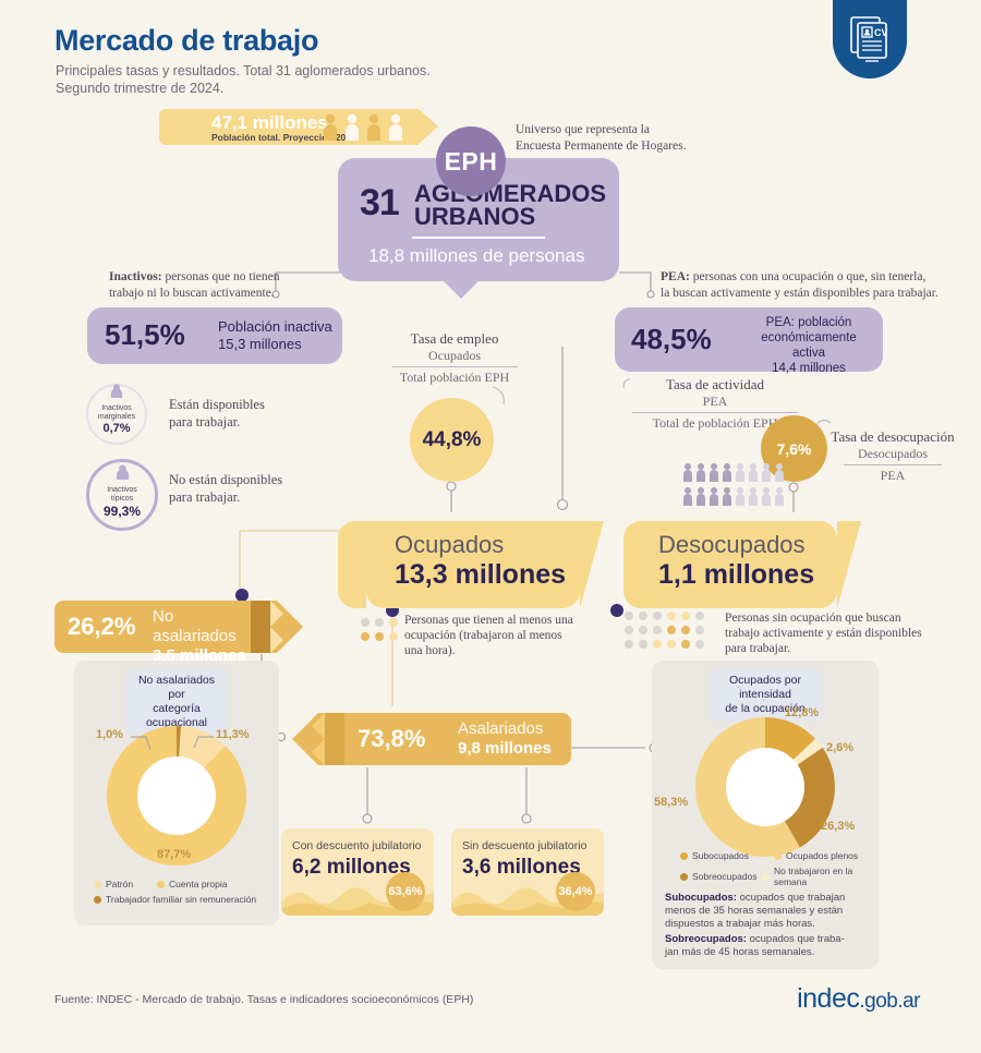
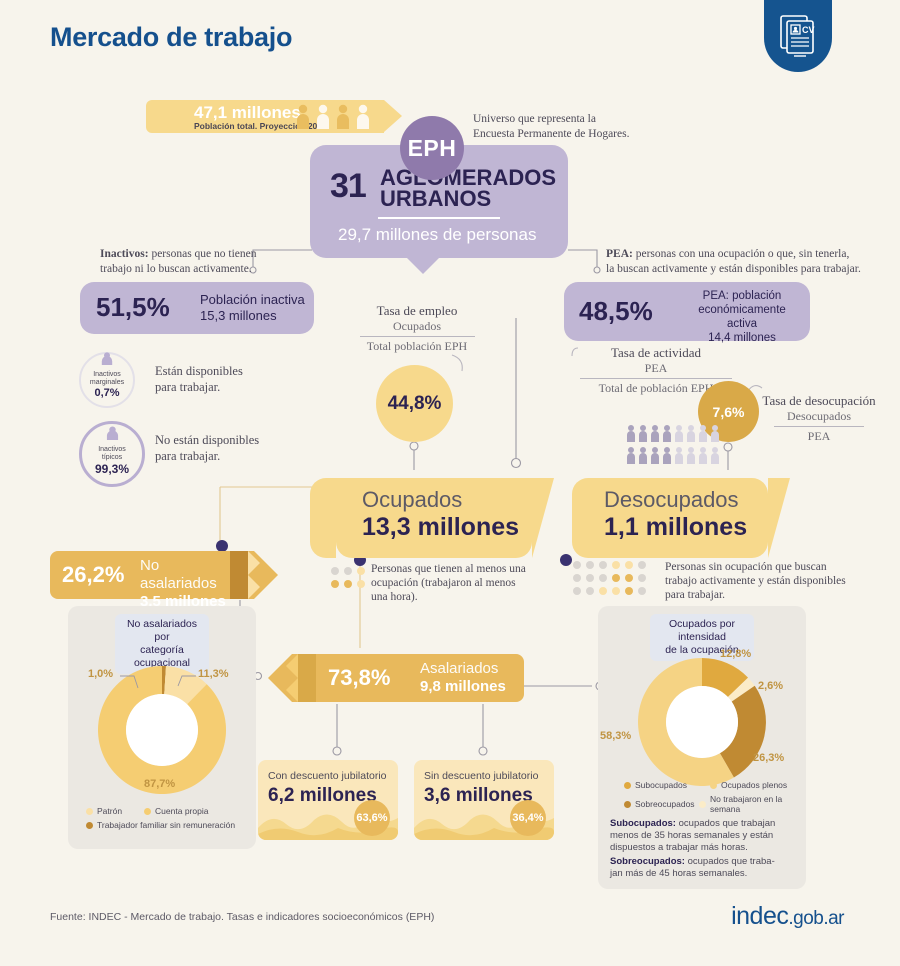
  Mercado de trabajo
- Principales tasas y resultados. Total 31 aglomerados urbanos.
- Segundo trimestre de 2024.
  CV
  47,1 millones
  Población total. Proyecci 20
  EPH
  Universo que representa la
  Encuesta Permanente de Hogares.
  31
  AGMERADOS
  URBANOS
- 18,8 millones de personas
+ 29,7 millones de personas
  Inactivos: personas que no tienen
  trabajo ni lo buscan activamente.
  51,5%
  Población inactiva
  15,3 millones
  0,7%
  Están disponibles
  para trabajar.
  99,3%
  No están disponibles
  para trabajar.
  PEA: personas con una ocupación o que, sin tenerla,
  la buscan activamente y están disponibles para trabajar.
  48,5%
  PEA: población
  económicamente activa
  14,4 millones
  Tasa de empleo
  Ocupados
  Total población EPH
  44,8%
  Tasa de actividad
  PEA
  Total de población EP
  Tasa de desocupación
  Desocupados
  PEA
  7,6%
  Ocupados
  13,3 millones
  Personas que tienen al menos una
  ocupación (trabajaron al menos
  una hora).
  Desocupados
  1,1 millones
  Personas sin ocupación que buscan
  trabajo activamente y están disponibles
  para trabajar.
  26,2%
  No asalariados
  3,5 millones
  No asalariados por
  categoría ocupacional
  1,0%
  11,3%
  87,7%
  Patrón
  Cuenta propia
  Trabajador familiar sin remuneración
  73,8%
  Asalariados
  9,8 millones
  Con descuento jubilatorio
  6,2 millones
  63,6%
  Sin descuento jubilatorio
  3,6 millones
  36,4%
  Ocupados por intensidad
  de la ocupación
  12,8%
  2,6%
  26,3%
  58,3%
  Subocupados
  Ocupados plenos
  Sobreocupados
  No trabajaron en la semana
  Subocupados: ocupados que trabajan
  menos de 35 horas semanales y están
  dispuestos a trabajar más horas.
  Sobreocupados: ocupados que traba-
  jan más de 45 horas semanales.
  Fuente: INDEC - Mercado de trabajo. Tasas e indicadores socioeconómicos (EPH)
  indec.gob.ar
